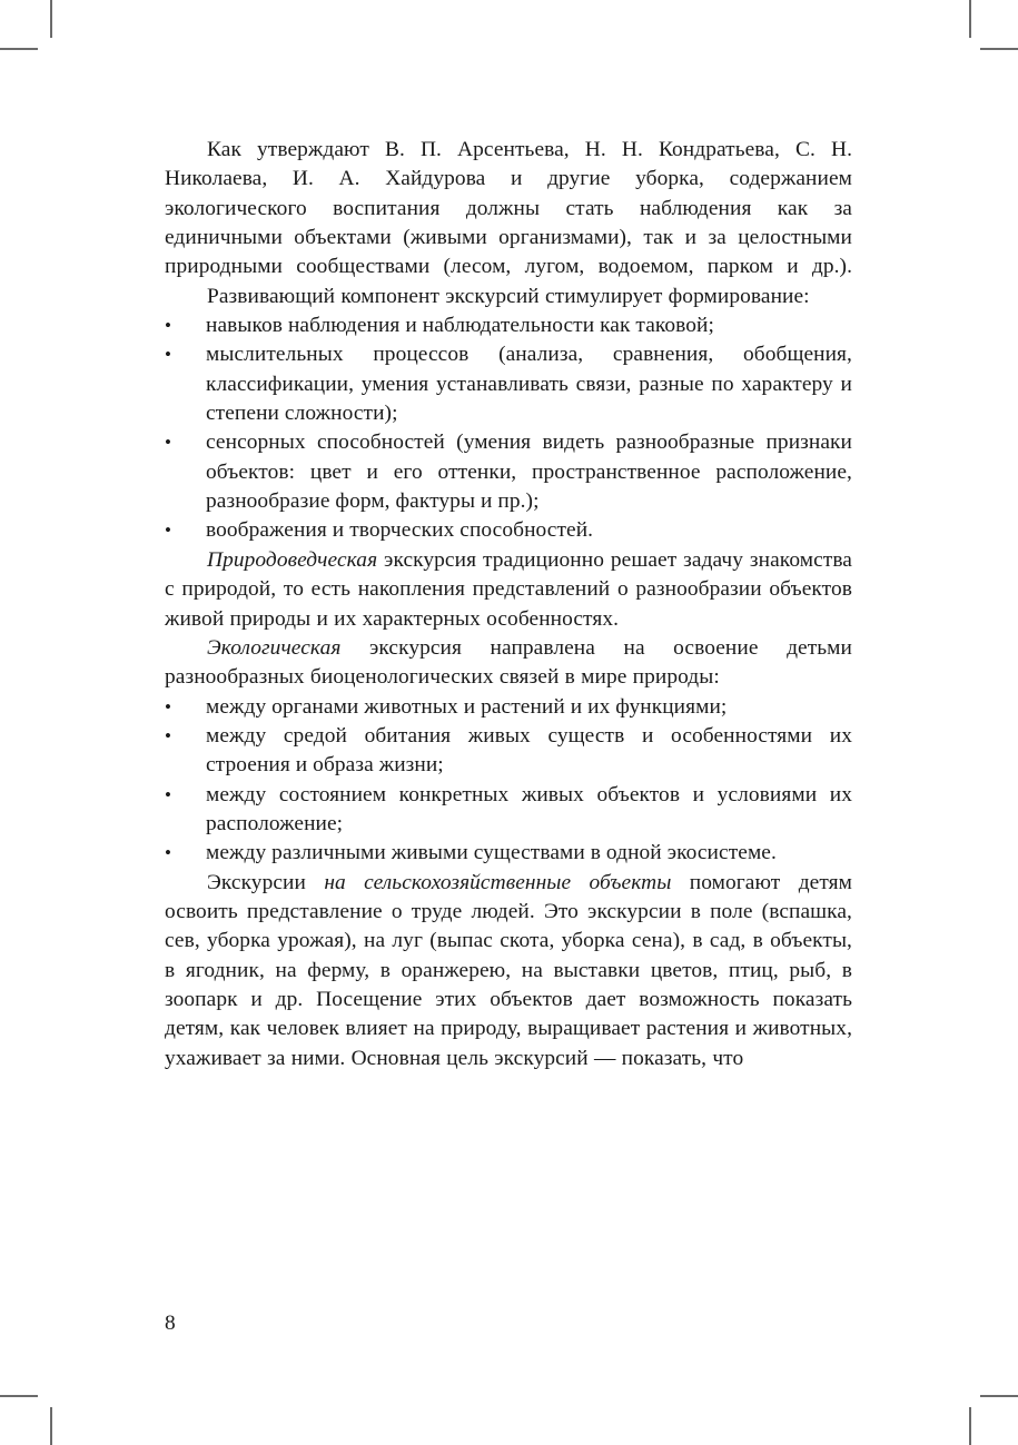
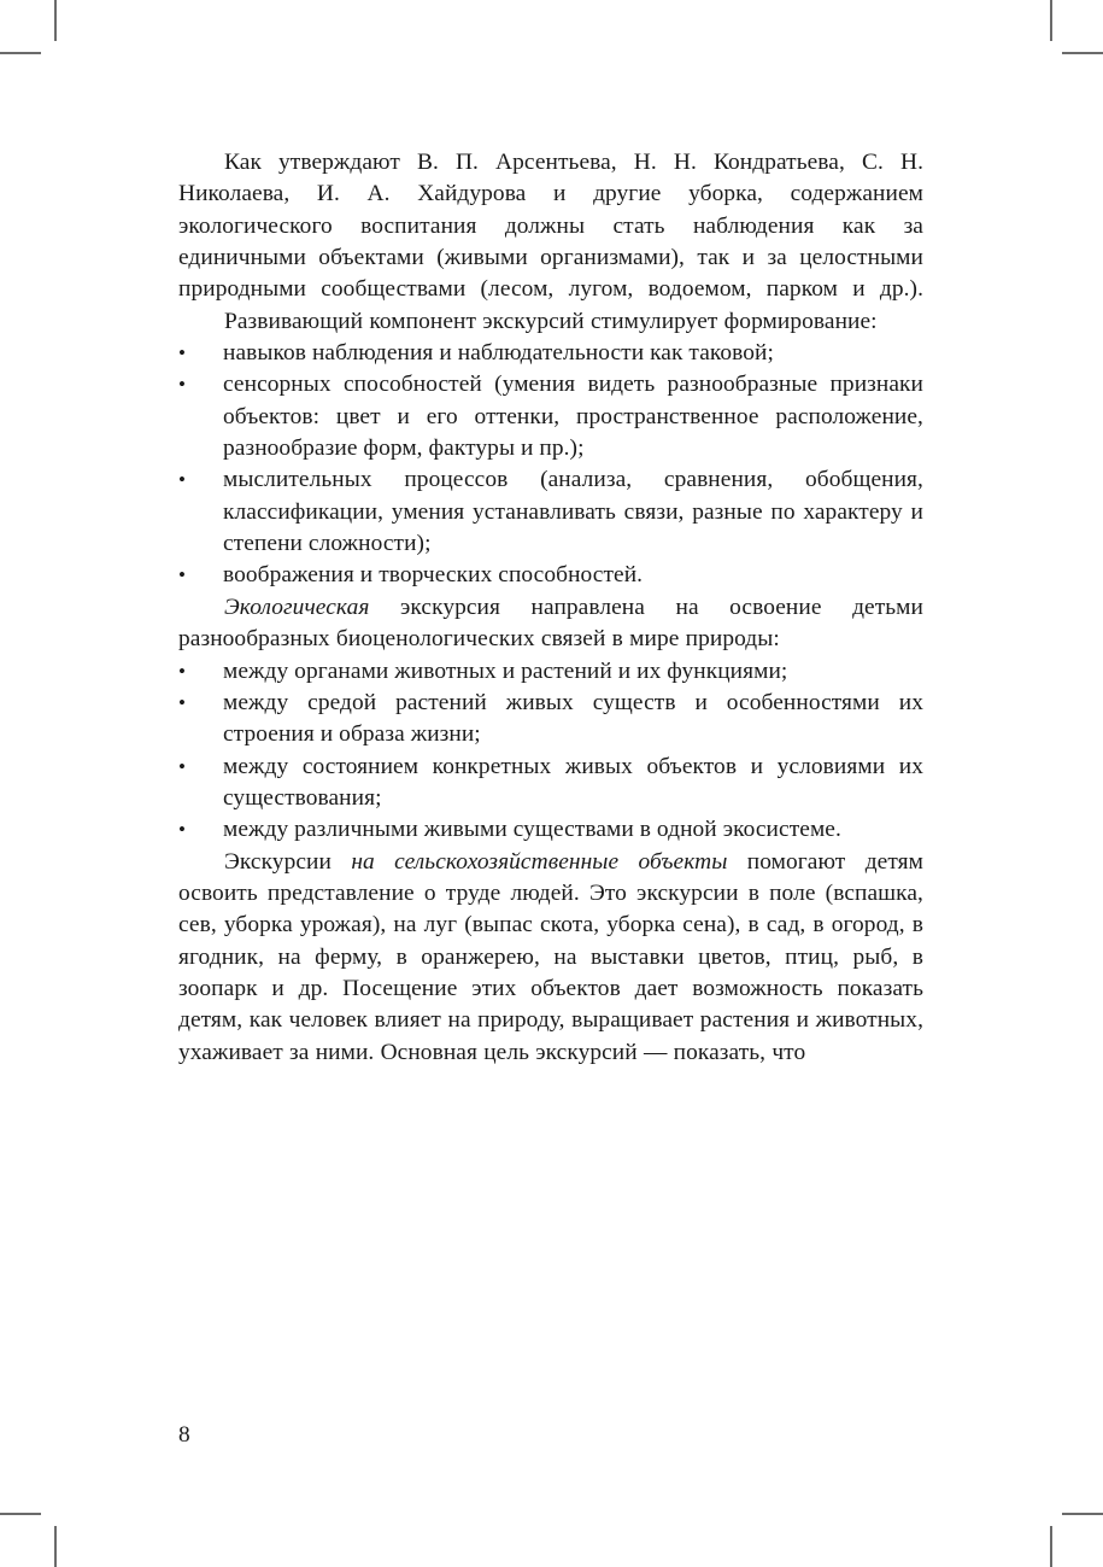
  Как утверждают В. П. Арсентьева, Н. Н. Кондратьева, С. Н. Николаева, И. А. Хайдурова и другие уборка, содержанием экологического воспитания должны стать наблюдения как за единичными объектами (живыми организмами), так и за целостными природными сообществами (лесом, лугом, водоемом, парком и др.).
  Развивающий компонент экскурсий стимулирует формирование:
  •
  навыков наблюдения и наблюдательности как таковой;
  •
- мыслительных процессов (анализа, сравнения, обобщения, классификации, умения устанавливать связи, разные по характеру и степени сложности);
+ сенсорных способностей (умения видеть разнообразные признаки объектов: цвет и его оттенки, пространственное расположение, разнообразие форм, фактуры и пр.);
  •
- сенсорных способностей (умения видеть разнообразные признаки объектов: цвет и его оттенки, пространственное расположение, разнообразие форм, фактуры и пр.);
+ мыслительных процессов (анализа, сравнения, обобщения, классификации, умения устанавливать связи, разные по характеру и степени сложности);
  •
  воображения и творческих способностей.
- Природоведческая экскурсия традиционно решает задачу знакомства с природой, то есть накопления представлений о разнообразии объектов живой природы и их характерных особенностях.
  Экологическая экскурсия направлена на освоение детьми разнообразных биоценологических связей в мире природы:
  •
  между органами животных и растений и их функциями;
  •
- между средой обитания живых существ и особенностями их строения и образа жизни;
+ между средой растений живых существ и особенностями их строения и образа жизни;
  •
- между состоянием конкретных живых объектов и условиями их расположение;
+ между состоянием конкретных живых объектов и условиями их существования;
  •
  между различными живыми существами в одной экосистеме.
- Экскурсии на сельскохозяйственные объекты помогают детям освоить представление о труде людей. Это экскурсии в поле (вспашка, сев, уборка урожая), на луг (выпас скота, уборка сена), в сад, в объекты, в ягодник, на ферму, в оранжерею, на выставки цветов, птиц, рыб, в зоопарк и др. Посещение этих объектов дает возможность показать детям, как человек влияет на природу, выращивает растения и животных, ухаживает за ними. Основная цель экскурсий — показать, что
+ Экскурсии на сельскохозяйственные объекты помогают детям освоить представление о труде людей. Это экскурсии в поле (вспашка, сев, уборка урожая), на луг (выпас скота, уборка сена), в сад, в огород, в ягодник, на ферму, в оранжерею, на выставки цветов, птиц, рыб, в зоопарк и др. Посещение этих объектов дает возможность показать детям, как человек влияет на природу, выращивает растения и животных, ухаживает за ними. Основная цель экскурсий — показать, что
  8
